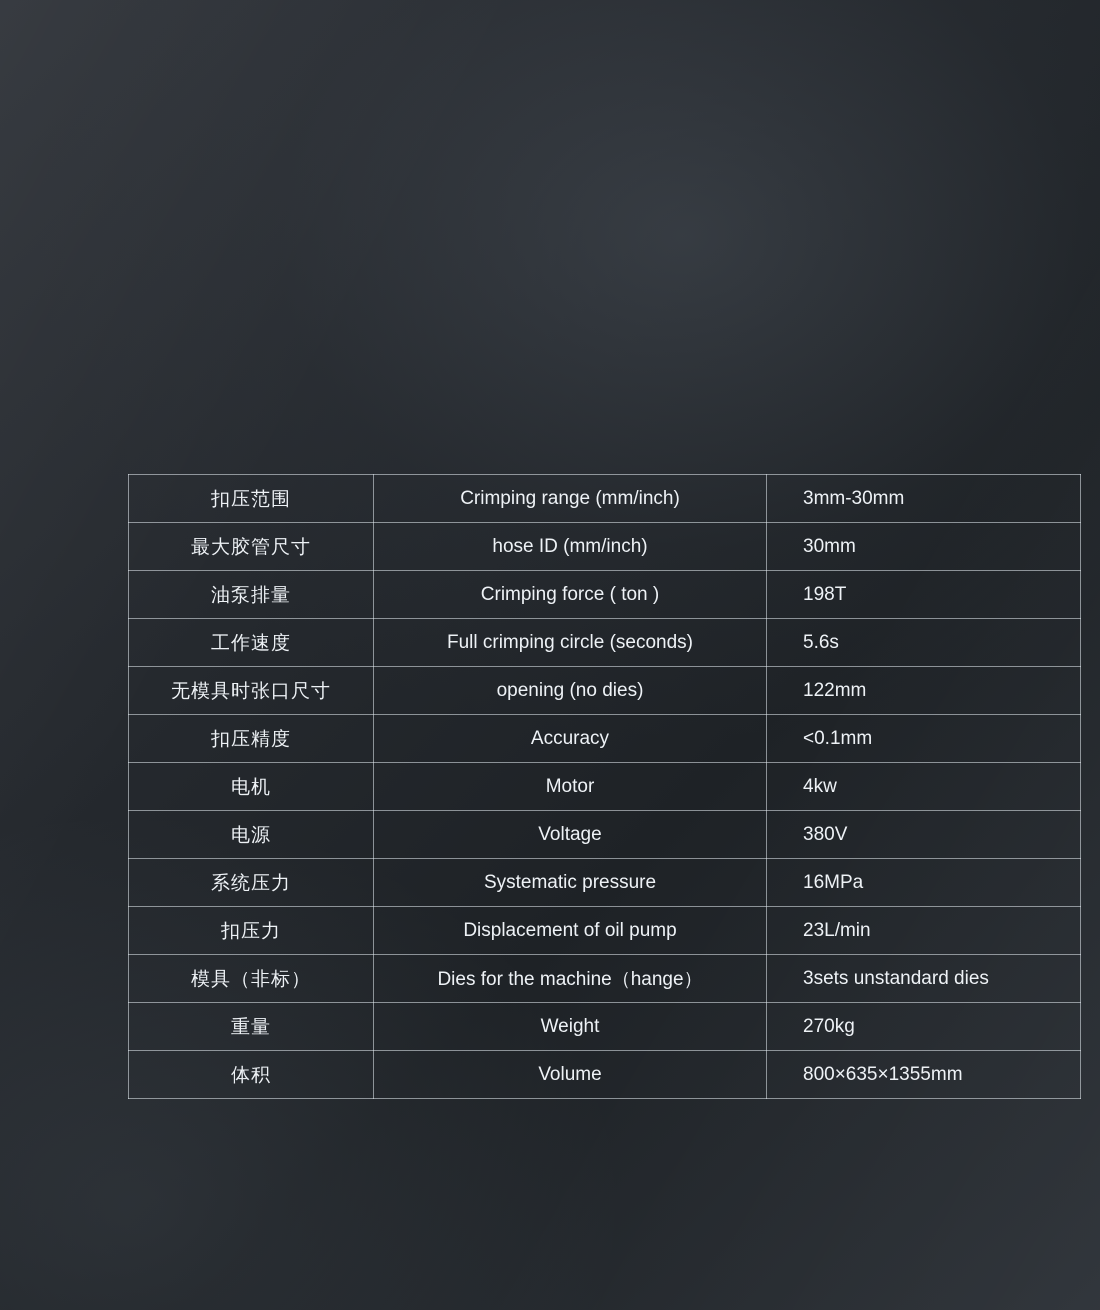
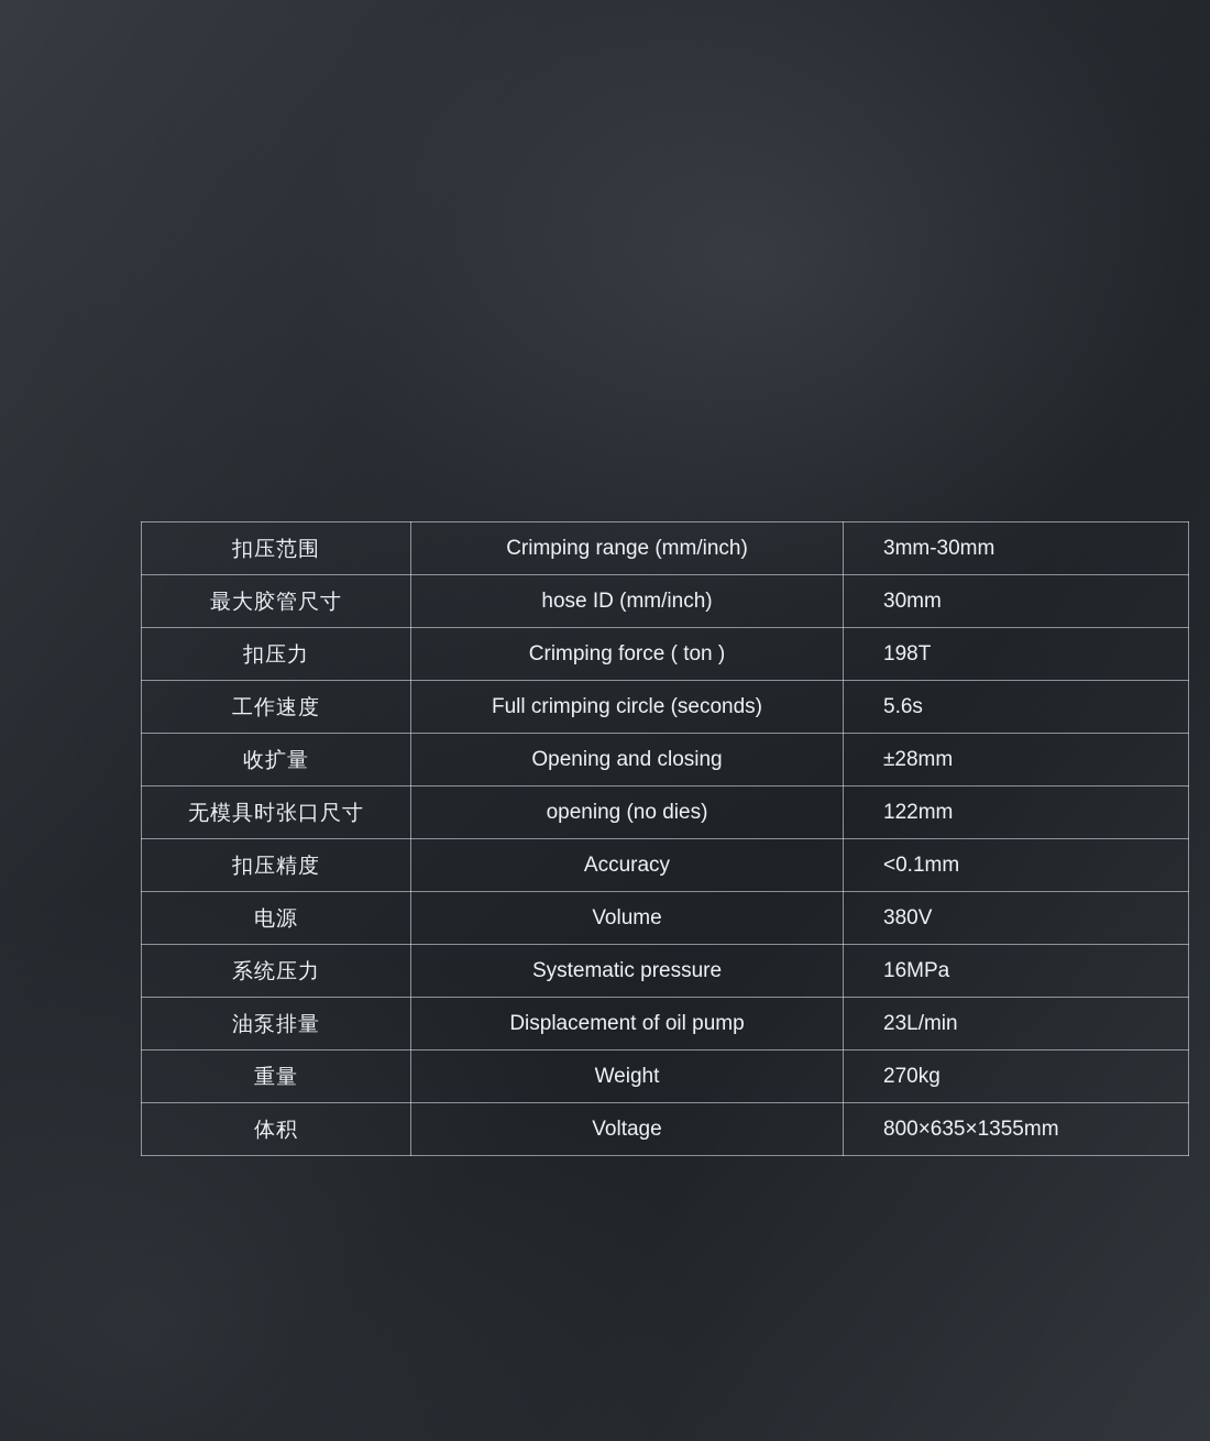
  扣压范围	Crimping range (mm/inch)	3mm-30mm
  最大胶管尺寸	hose ID (mm/inch)	30mm
- 油泵排量	Crimping force ( ton )	198T
+ 扣压力	Crimping force ( ton )	198T
  工作速度	Full crimping circle (seconds)	5.6s
+ 收扩量	Opening and closing	±28mm
  无模具时张口尺寸	opening (no dies)	122mm
  扣压精度	Accuracy	<0.1mm
- 电机	Motor	4kw
- 电源	Voltage	380V
+ 电源	Volume	380V
  系统压力	Systematic pressure	16MPa
- 扣压力	Displacement of oil pump	23L/min
+ 油泵排量	Displacement of oil pump	23L/min
- 模具（非标）	Dies for the machine（hange）	3sets unstandard dies
  重量	Weight	270kg
- 体积	Volume	800×635×1355mm
+ 体积	Voltage	800×635×1355mm
